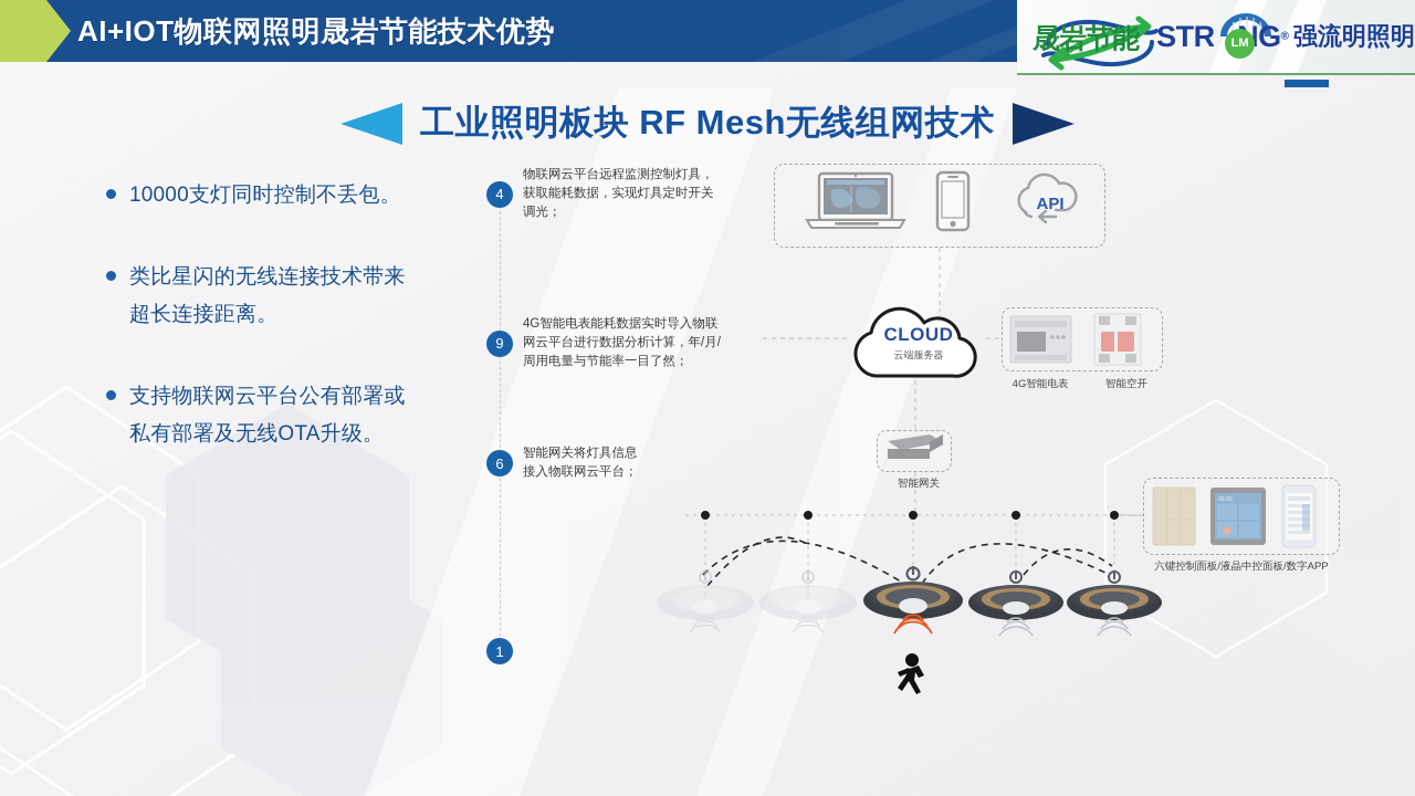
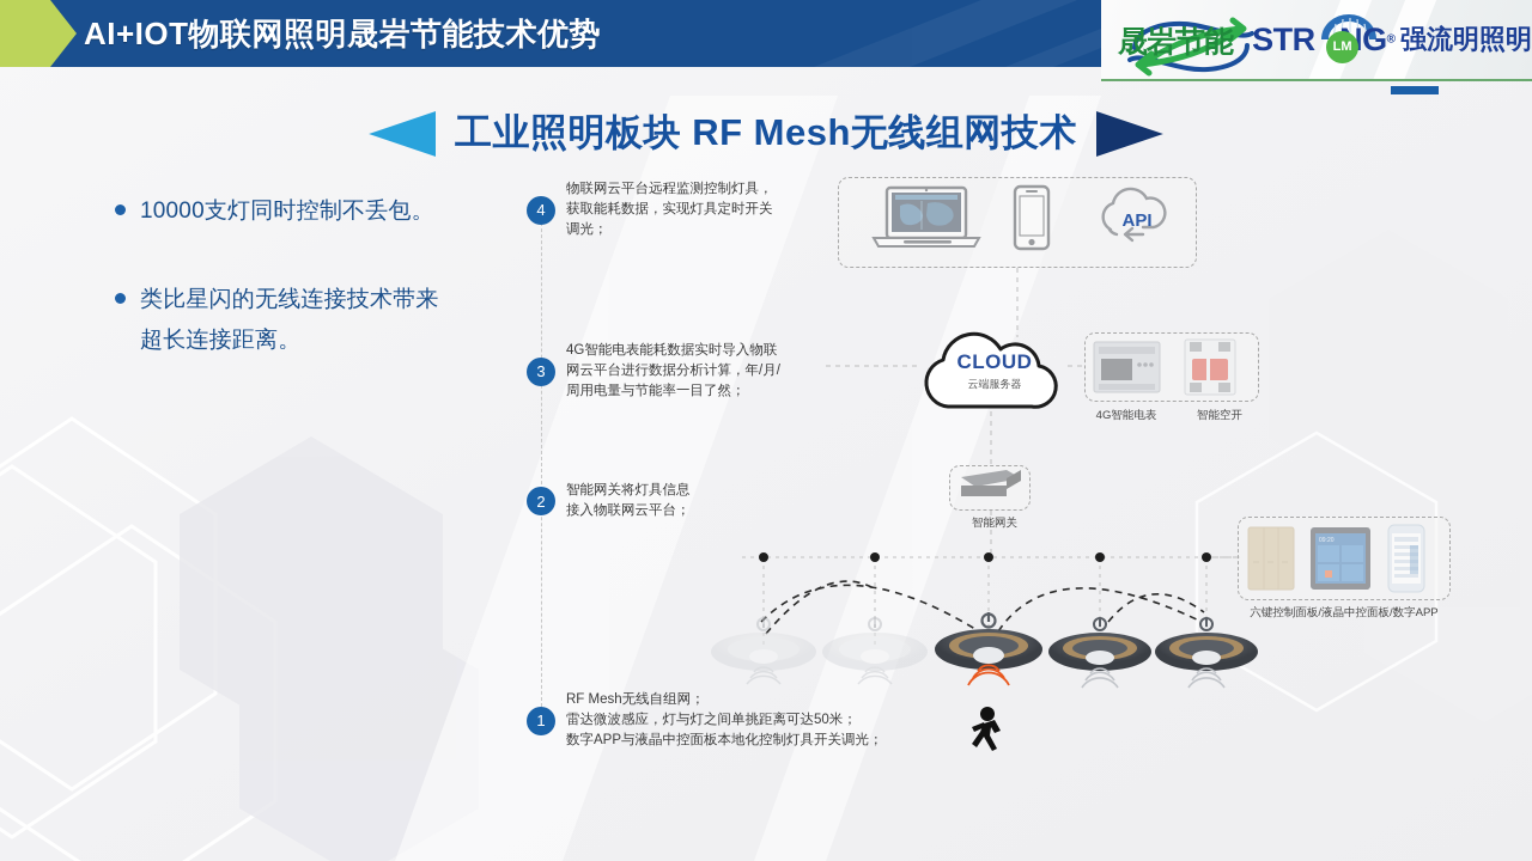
  AI+IOT物联网照明晟岩节能技术优势
  晟岩节能
  STR G®
  LM
  强流明照明
  工业照明板块 RF Mesh无线组网技术
  10000支灯同时控制不丢包。
  类比星闪的无线连接技术带来超长连接距离。
- 支持物联网云平台公有部署或私有部署及无线OTA升级。
  4
  物联网云平台远程监测控制灯具，
  获取能耗数据，实现灯具定时开关
  调光；
- 9
+ 3
  4G智能电表能耗数据实时导入物联
  网云平台进行数据分析计算，年/月/
  周用电量与节能率一目了然；
- 6
+ 2
  智能网关将灯具信息
  接入物联网云平台；
  1
+ RF Mesh无线自组网；
+ 雷达微波感应，灯与灯之间单挑距离可达50米；
+ 数字APP与液晶中控面板本地化控制灯具开关调光；
  4G智能电表
  智能空开
  智能网关
  六键控制面板/液晶中控面板/数字APP
  CLOUD
  云端服务器
  API
